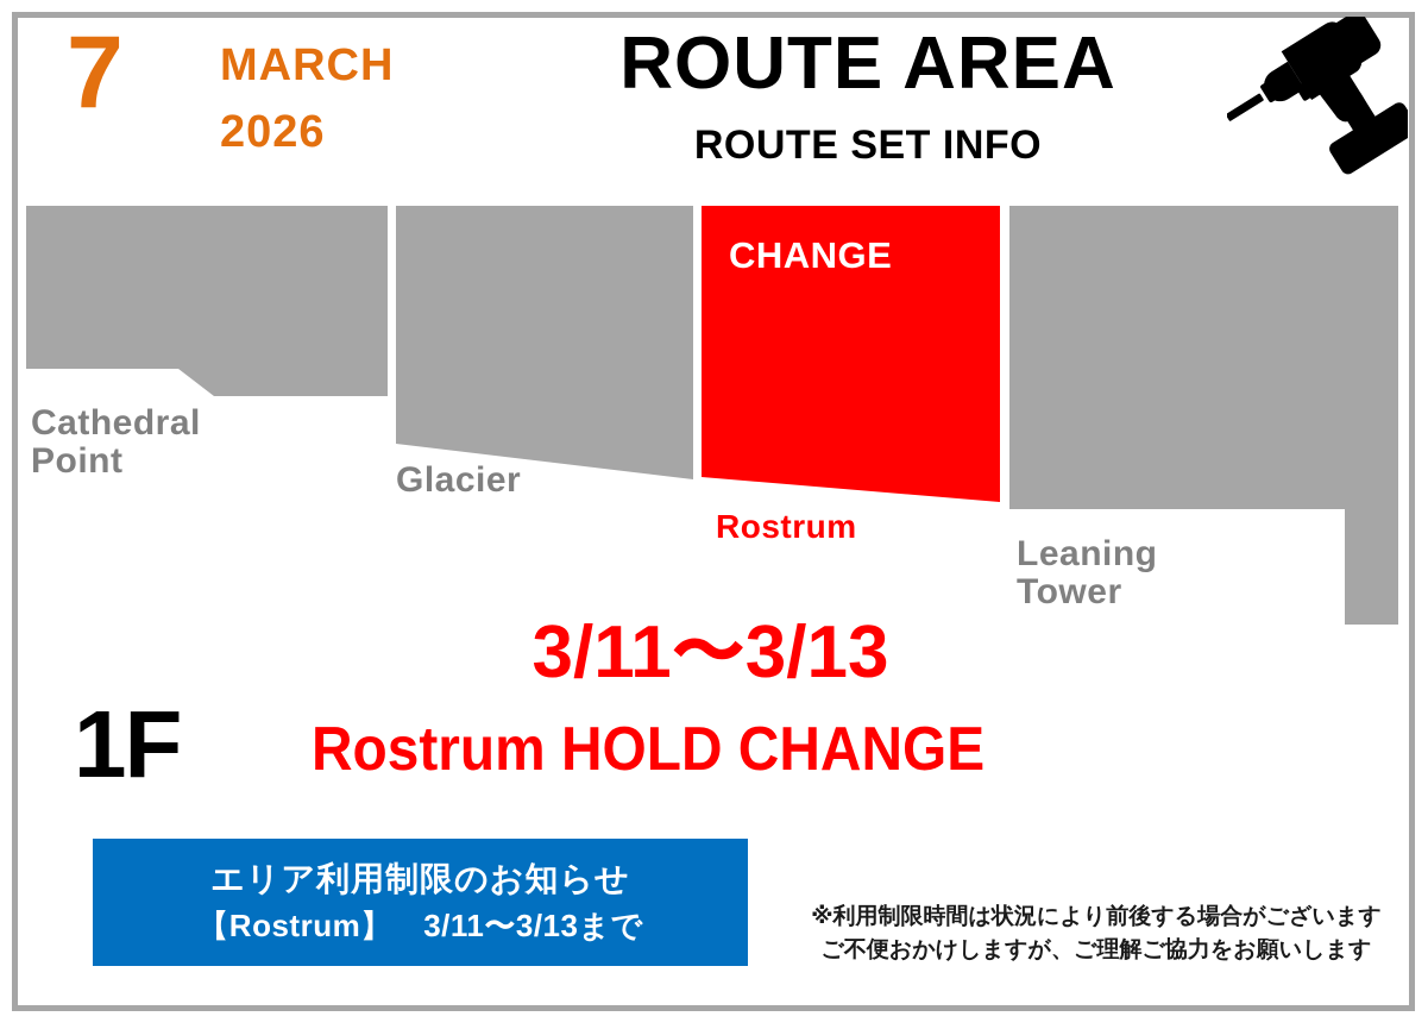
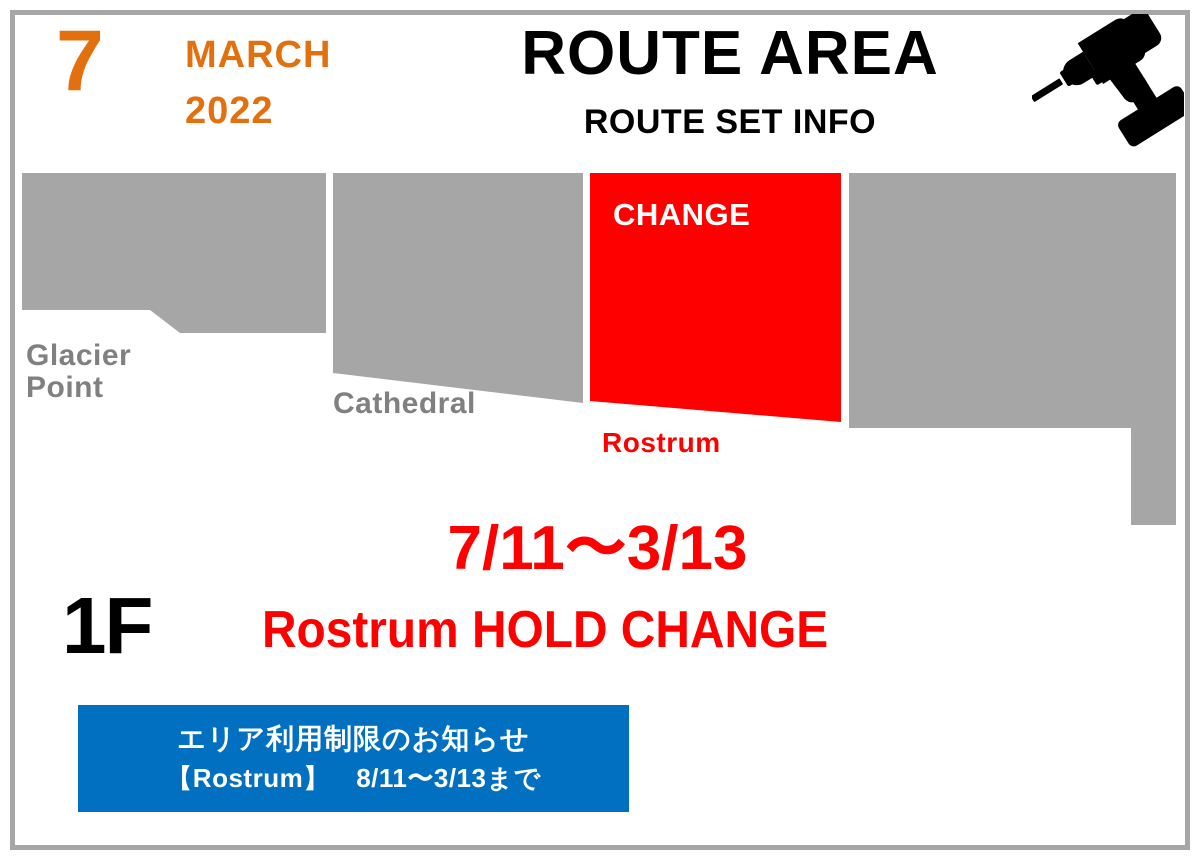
  7
  MARCH
- 2026
+ 2022
  ROUTE AREA
  ROUTE SET INFO
  CHANGE
- Cathedral
+ Glacier
  Point
- Glacier
+ Cathedral
  Rostrum
- Leaning
- Tower
- 3/11〜3/13
+ 7/11〜3/13
  1F
  Rostrum HOLD CHANGE
  エリア利用制限のお知らせ
- 【Rostrum】 3/11〜3/13まで
+ 【Rostrum】 8/11〜3/13まで
- ※利用制限時間は状況により前後する場合がございます
- ご不便おかけしますが、ご理解ご協力をお願いします
